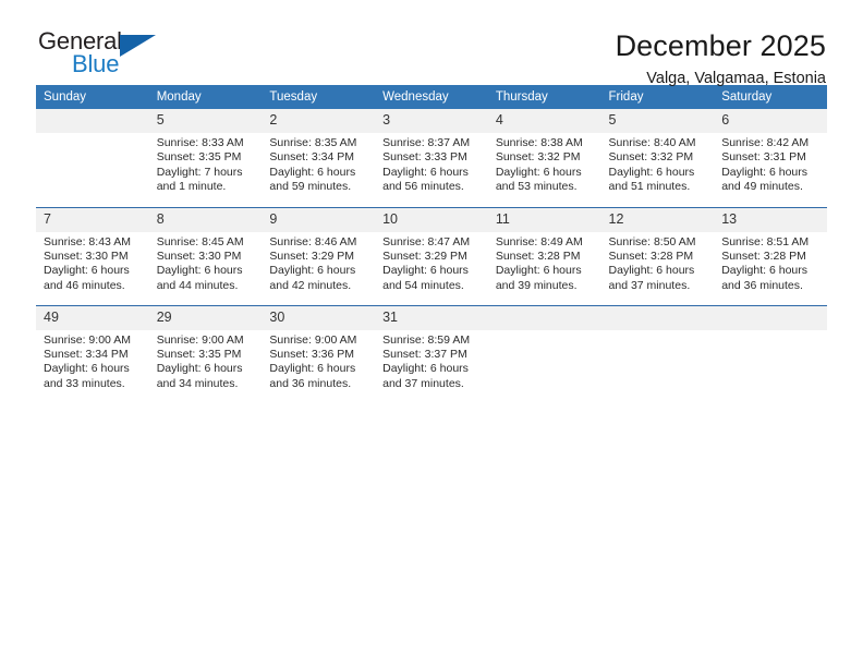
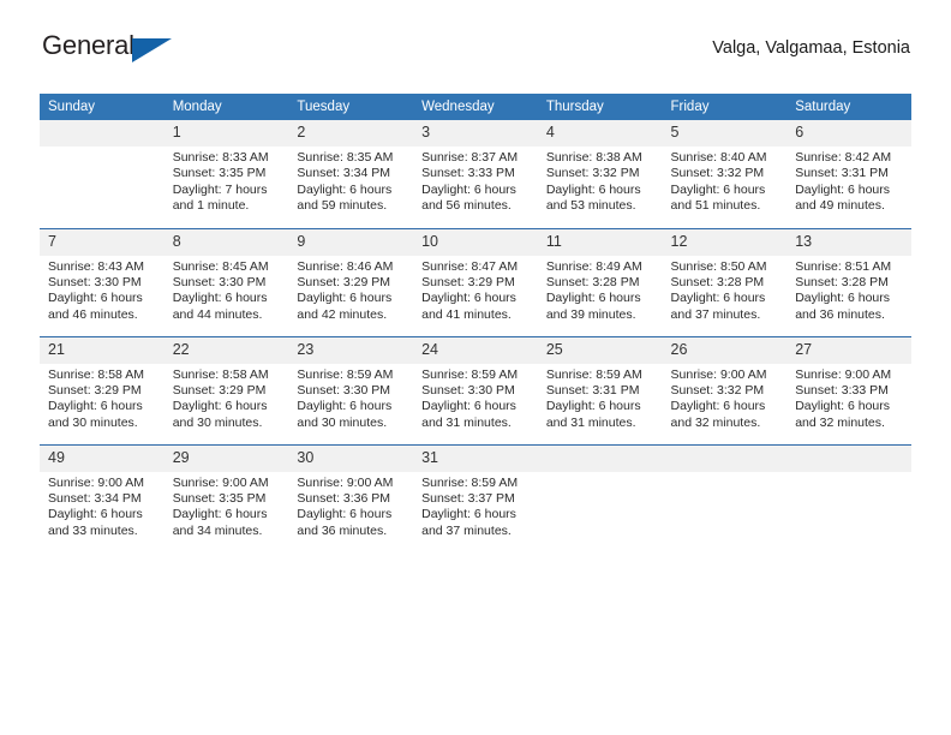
  General
- Blue
- December 2025
  Valga, Valgamaa, Estonia
  Sunday	Monday	Tuesday	Wednesday	Thursday	Friday	Saturday
- 	5Sunrise: 8:33 AMSunset: 3:35 PMDaylight: 7 hoursand 1 minute.	2Sunrise: 8:35 AMSunset: 3:34 PMDaylight: 6 hoursand 59 minutes.	3Sunrise: 8:37 AMSunset: 3:33 PMDaylight: 6 hoursand 56 minutes.	4Sunrise: 8:38 AMSunset: 3:32 PMDaylight: 6 hoursand 53 minutes.	5Sunrise: 8:40 AMSunset: 3:32 PMDaylight: 6 hoursand 51 minutes.	6Sunrise: 8:42 AMSunset: 3:31 PMDaylight: 6 hoursand 49 minutes.
+ 	1Sunrise: 8:33 AMSunset: 3:35 PMDaylight: 7 hoursand 1 minute.	2Sunrise: 8:35 AMSunset: 3:34 PMDaylight: 6 hoursand 59 minutes.	3Sunrise: 8:37 AMSunset: 3:33 PMDaylight: 6 hoursand 56 minutes.	4Sunrise: 8:38 AMSunset: 3:32 PMDaylight: 6 hoursand 53 minutes.	5Sunrise: 8:40 AMSunset: 3:32 PMDaylight: 6 hoursand 51 minutes.	6Sunrise: 8:42 AMSunset: 3:31 PMDaylight: 6 hoursand 49 minutes.
- 7Sunrise: 8:43 AMSunset: 3:30 PMDaylight: 6 hoursand 46 minutes.	8Sunrise: 8:45 AMSunset: 3:30 PMDaylight: 6 hoursand 44 minutes.	9Sunrise: 8:46 AMSunset: 3:29 PMDaylight: 6 hoursand 42 minutes.	10Sunrise: 8:47 AMSunset: 3:29 PMDaylight: 6 hoursand 54 minutes.	11Sunrise: 8:49 AMSunset: 3:28 PMDaylight: 6 hoursand 39 minutes.	12Sunrise: 8:50 AMSunset: 3:28 PMDaylight: 6 hoursand 37 minutes.	13Sunrise: 8:51 AMSunset: 3:28 PMDaylight: 6 hoursand 36 minutes.
+ 7Sunrise: 8:43 AMSunset: 3:30 PMDaylight: 6 hoursand 46 minutes.	8Sunrise: 8:45 AMSunset: 3:30 PMDaylight: 6 hoursand 44 minutes.	9Sunrise: 8:46 AMSunset: 3:29 PMDaylight: 6 hoursand 42 minutes.	10Sunrise: 8:47 AMSunset: 3:29 PMDaylight: 6 hoursand 41 minutes.	11Sunrise: 8:49 AMSunset: 3:28 PMDaylight: 6 hoursand 39 minutes.	12Sunrise: 8:50 AMSunset: 3:28 PMDaylight: 6 hoursand 37 minutes.	13Sunrise: 8:51 AMSunset: 3:28 PMDaylight: 6 hoursand 36 minutes.
+ 21Sunrise: 8:58 AMSunset: 3:29 PMDaylight: 6 hoursand 30 minutes.	22Sunrise: 8:58 AMSunset: 3:29 PMDaylight: 6 hoursand 30 minutes.	23Sunrise: 8:59 AMSunset: 3:30 PMDaylight: 6 hoursand 30 minutes.	24Sunrise: 8:59 AMSunset: 3:30 PMDaylight: 6 hoursand 31 minutes.	25Sunrise: 8:59 AMSunset: 3:31 PMDaylight: 6 hoursand 31 minutes.	26Sunrise: 9:00 AMSunset: 3:32 PMDaylight: 6 hoursand 32 minutes.	27Sunrise: 9:00 AMSunset: 3:33 PMDaylight: 6 hoursand 32 minutes.
  49Sunrise: 9:00 AMSunset: 3:34 PMDaylight: 6 hoursand 33 minutes.	29Sunrise: 9:00 AMSunset: 3:35 PMDaylight: 6 hoursand 34 minutes.	30Sunrise: 9:00 AMSunset: 3:36 PMDaylight: 6 hoursand 36 minutes.	31Sunrise: 8:59 AMSunset: 3:37 PMDaylight: 6 hoursand 37 minutes.
